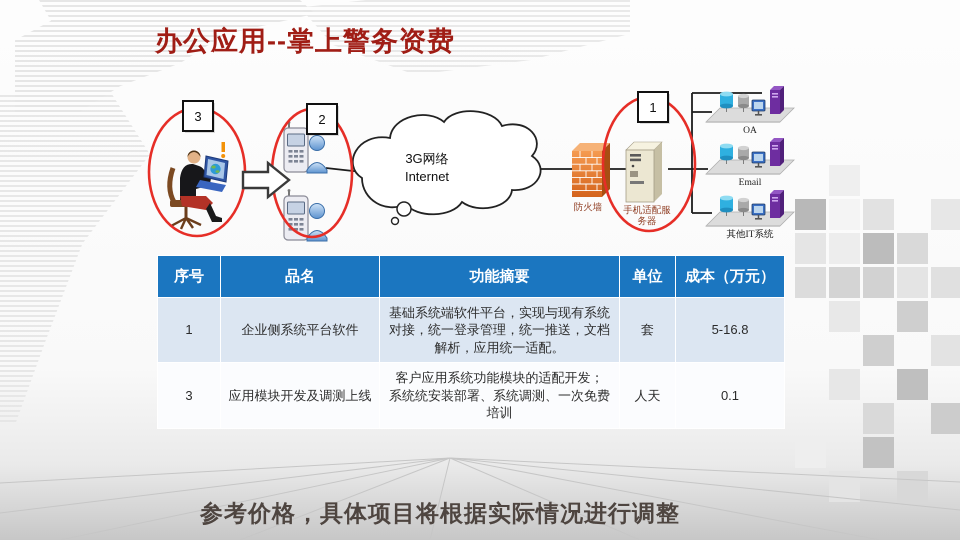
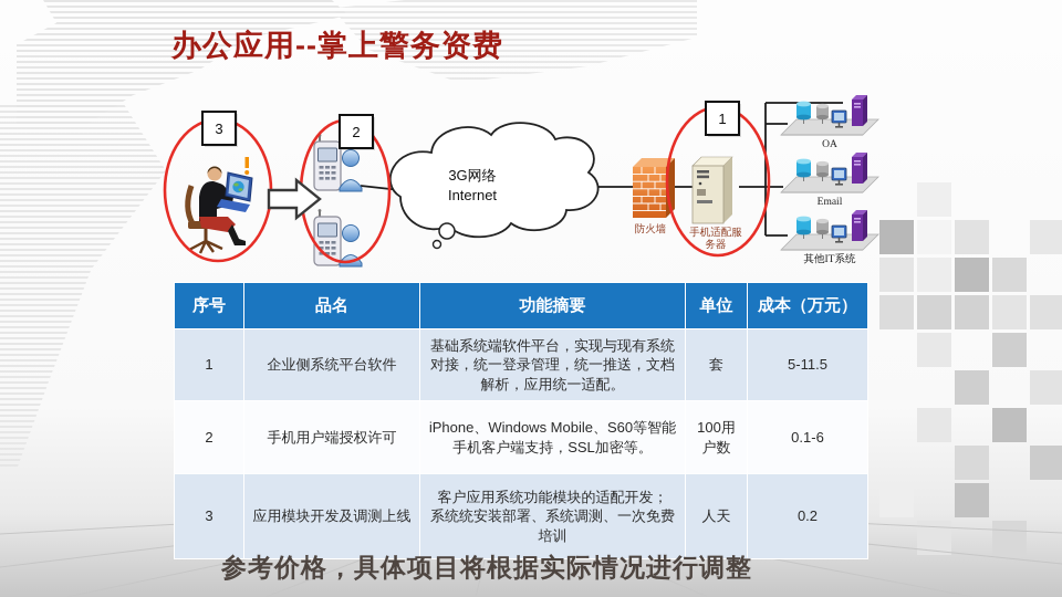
  办公应用--掌上警务资费
  3G网络
  Internet
  防火墙
  手机适配服
  务器
  OA
  Email
  其他IT系统
  3
  2
  1
  序号	品名	功能摘要	单位	成本（万元）
- 1	企业侧系统平台软件	基础系统端软件平台，实现与现有系统对接，统一登录管理，统一推送，文档解析，应用统一适配。	套	5-16.8
+ 1	企业侧系统平台软件	基础系统端软件平台，实现与现有系统对接，统一登录管理，统一推送，文档解析，应用统一适配。	套	5-11.5
+ 2	手机用户端授权许可	iPhone、Windows Mobile、S60等智能手机客户端支持，SSL加密等。	100用户数	0.1-6
- 3	应用模块开发及调测上线	客户应用系统功能模块的适配开发； 系统统安装部署、系统调测、一次免费培训	人天	0.1
+ 3	应用模块开发及调测上线	客户应用系统功能模块的适配开发； 系统统安装部署、系统调测、一次免费培训	人天	0.2
  参考价格，具体项目将根据实际情况进行调整
